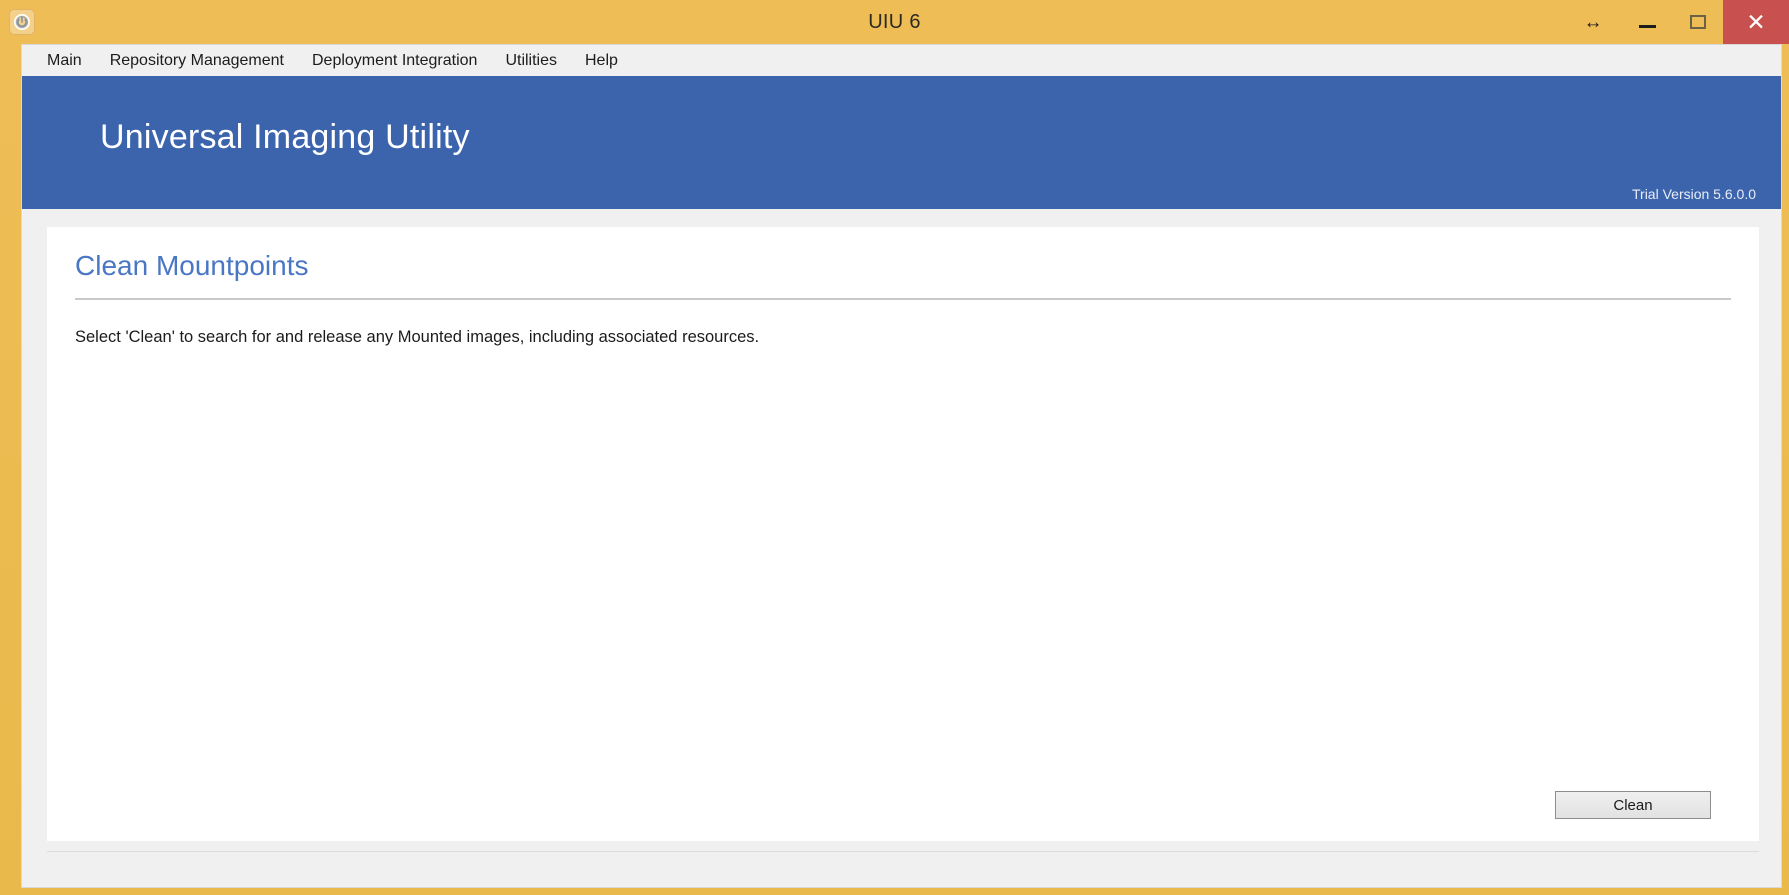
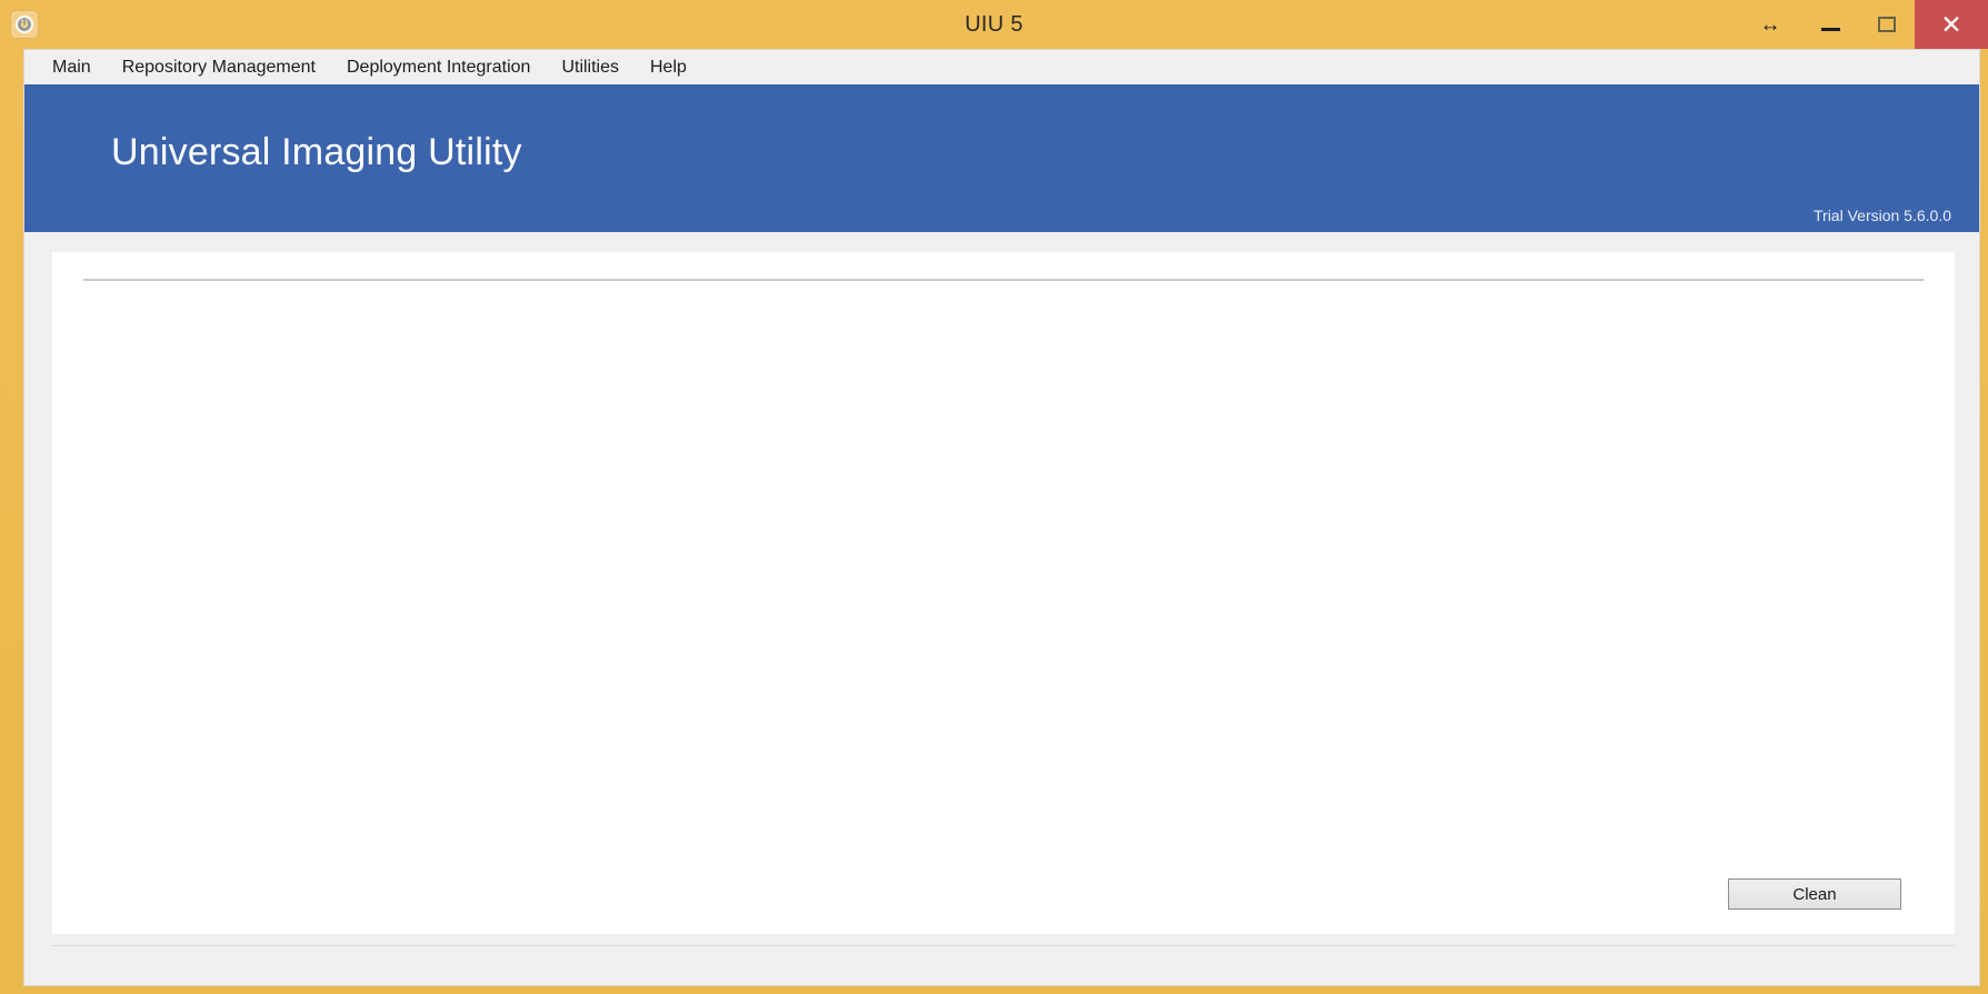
- UIU 6
+ UIU 5
  ↔
  ✕
  Main
  Repository Management
  Deployment Integration
  Utilities
  Help
  Universal Imaging Utility
  Trial Version 5.6.0.0
- Clean Mountpoints
- Select 'Clean' to search for and release any Mounted images, including associated resources.
  Clean
